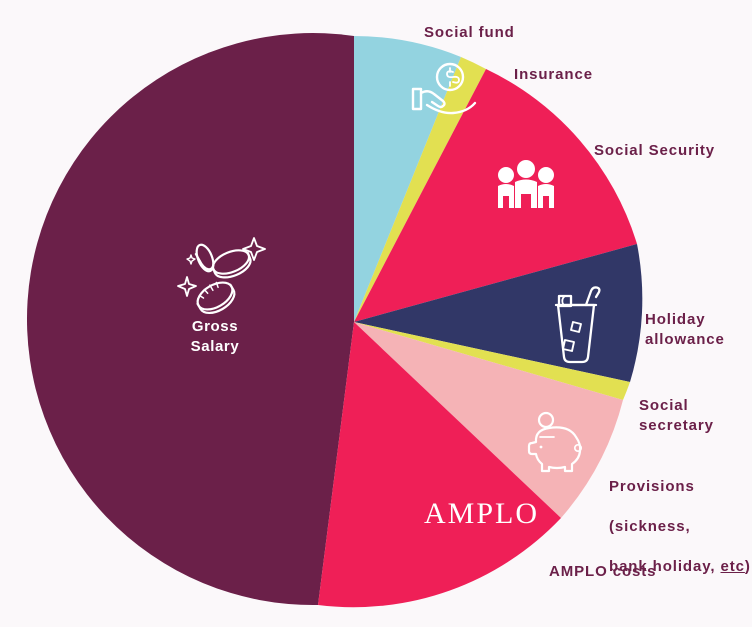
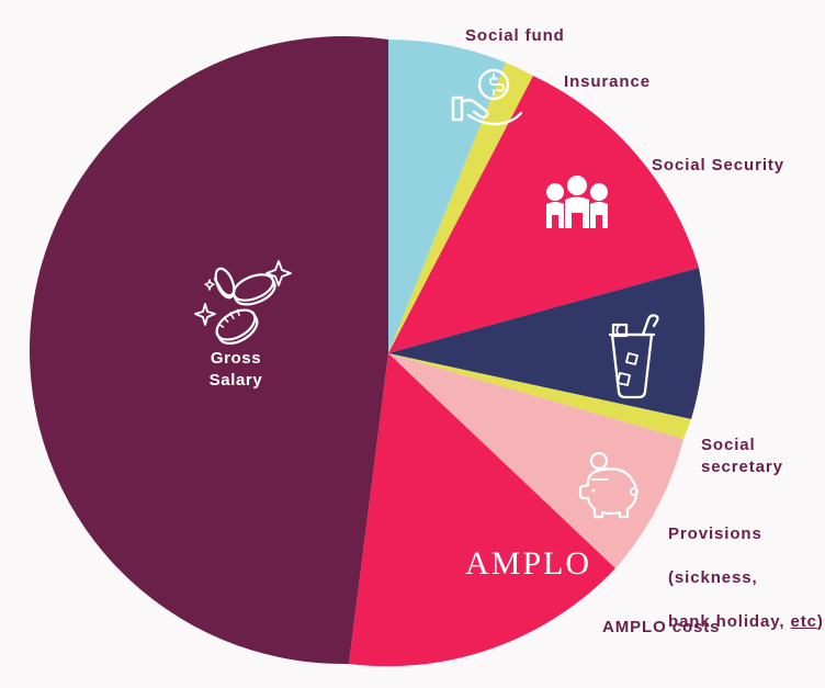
  Gross
  Salary
  AMPLO
  Social fund
  Insurance
  Social Security
- Holiday
- allowance
  Social secretary
  Provisions
  (sickness,
  bank holiday, etc)
  AMPLO costs
